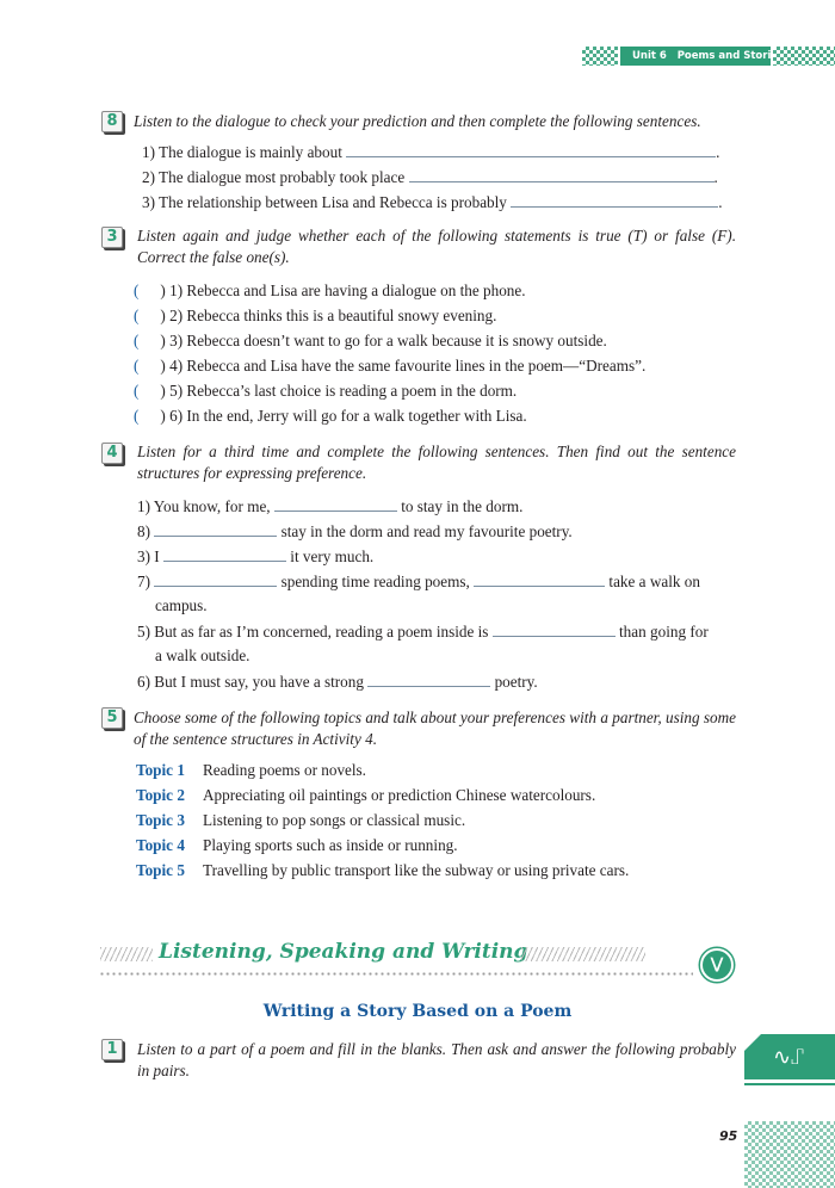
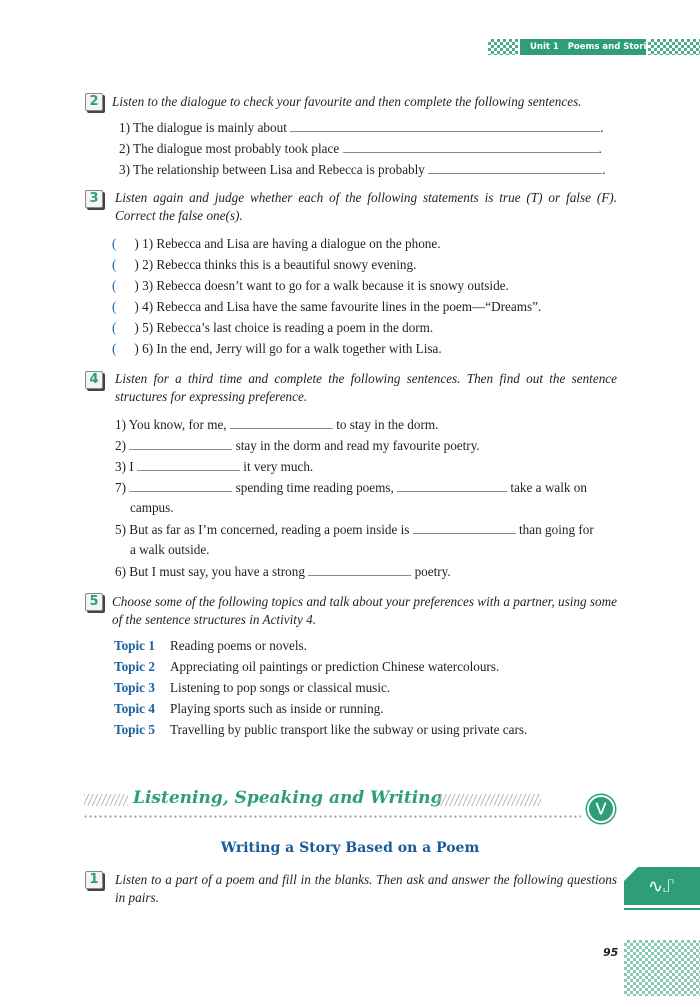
- Unit 6 Poems and Stories
+ Unit 1 Poems and Stories
- 8
+ 2
- Listen to the dialogue to check your prediction and then complete the following sentences.
+ Listen to the dialogue to check your favourite and then complete the following sentences.
  1) The dialogue is mainly about .
  2) The dialogue most probably took place .
  3) The relationship between Lisa and Rebecca is probably .
  3
  Listen again and judge whether each of the following statements is true (T) or false (F). Correct the false one(s).
  ( ) 1) Rebecca and Lisa are having a dialogue on the phone.
  ( ) 2) Rebecca thinks this is a beautiful snowy evening.
  ( ) 3) Rebecca doesn’t want to go for a walk because it is snowy outside.
  ( ) 4) Rebecca and Lisa have the same favourite lines in the poem—“Dreams”.
  ( ) 5) Rebecca’s last choice is reading a poem in the dorm.
  ( ) 6) In the end, Jerry will go for a walk together with Lisa.
  4
  Listen for a third time and complete the following sentences. Then find out the sentence structures for expressing preference.
  1) You know, for me, to stay in the dorm.
- 8) stay in the dorm and read my favourite poetry.
+ 2) stay in the dorm and read my favourite poetry.
  3) I it very much.
  7) spending time reading poems, take a walk on
  campus.
  5) But as far as I’m concerned, reading a poem inside is than going for
  a walk outside.
  6) But I must say, you have a strong poetry.
  5
  Choose some of the following topics and talk about your preferences with a partner, using some of the sentence structures in Activity 4.
  Topic 1 Reading poems or novels.
  Topic 2 Appreciating oil paintings or prediction Chinese watercolours.
  Topic 3 Listening to pop songs or classical music.
  Topic 4 Playing sports such as inside or running.
  Topic 5 Travelling by public transport like the subway or using private cars.
  Listening, Speaking and Writin
  ⋁
  Writing a Story Based on a Poem
  1
- Listen to a part of a poem and fill in the blanks. Then ask and answer the following probably in pairs.
+ Listen to a part of a poem and fill in the blanks. Then ask and answer the following questions in pairs.
  ∿⑀
  95
